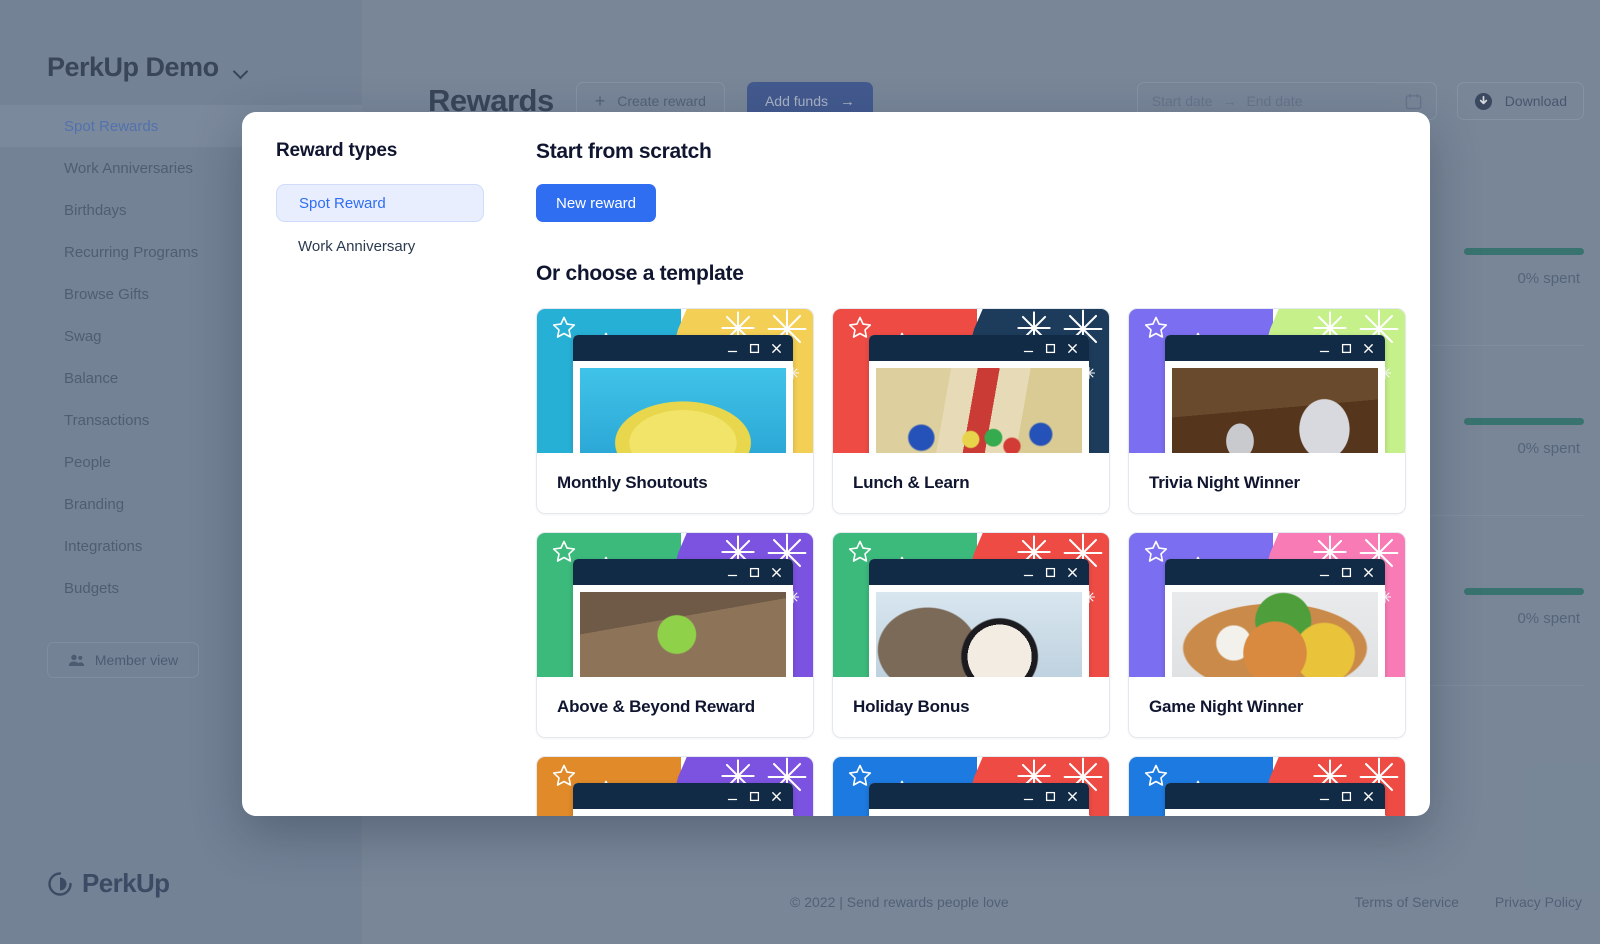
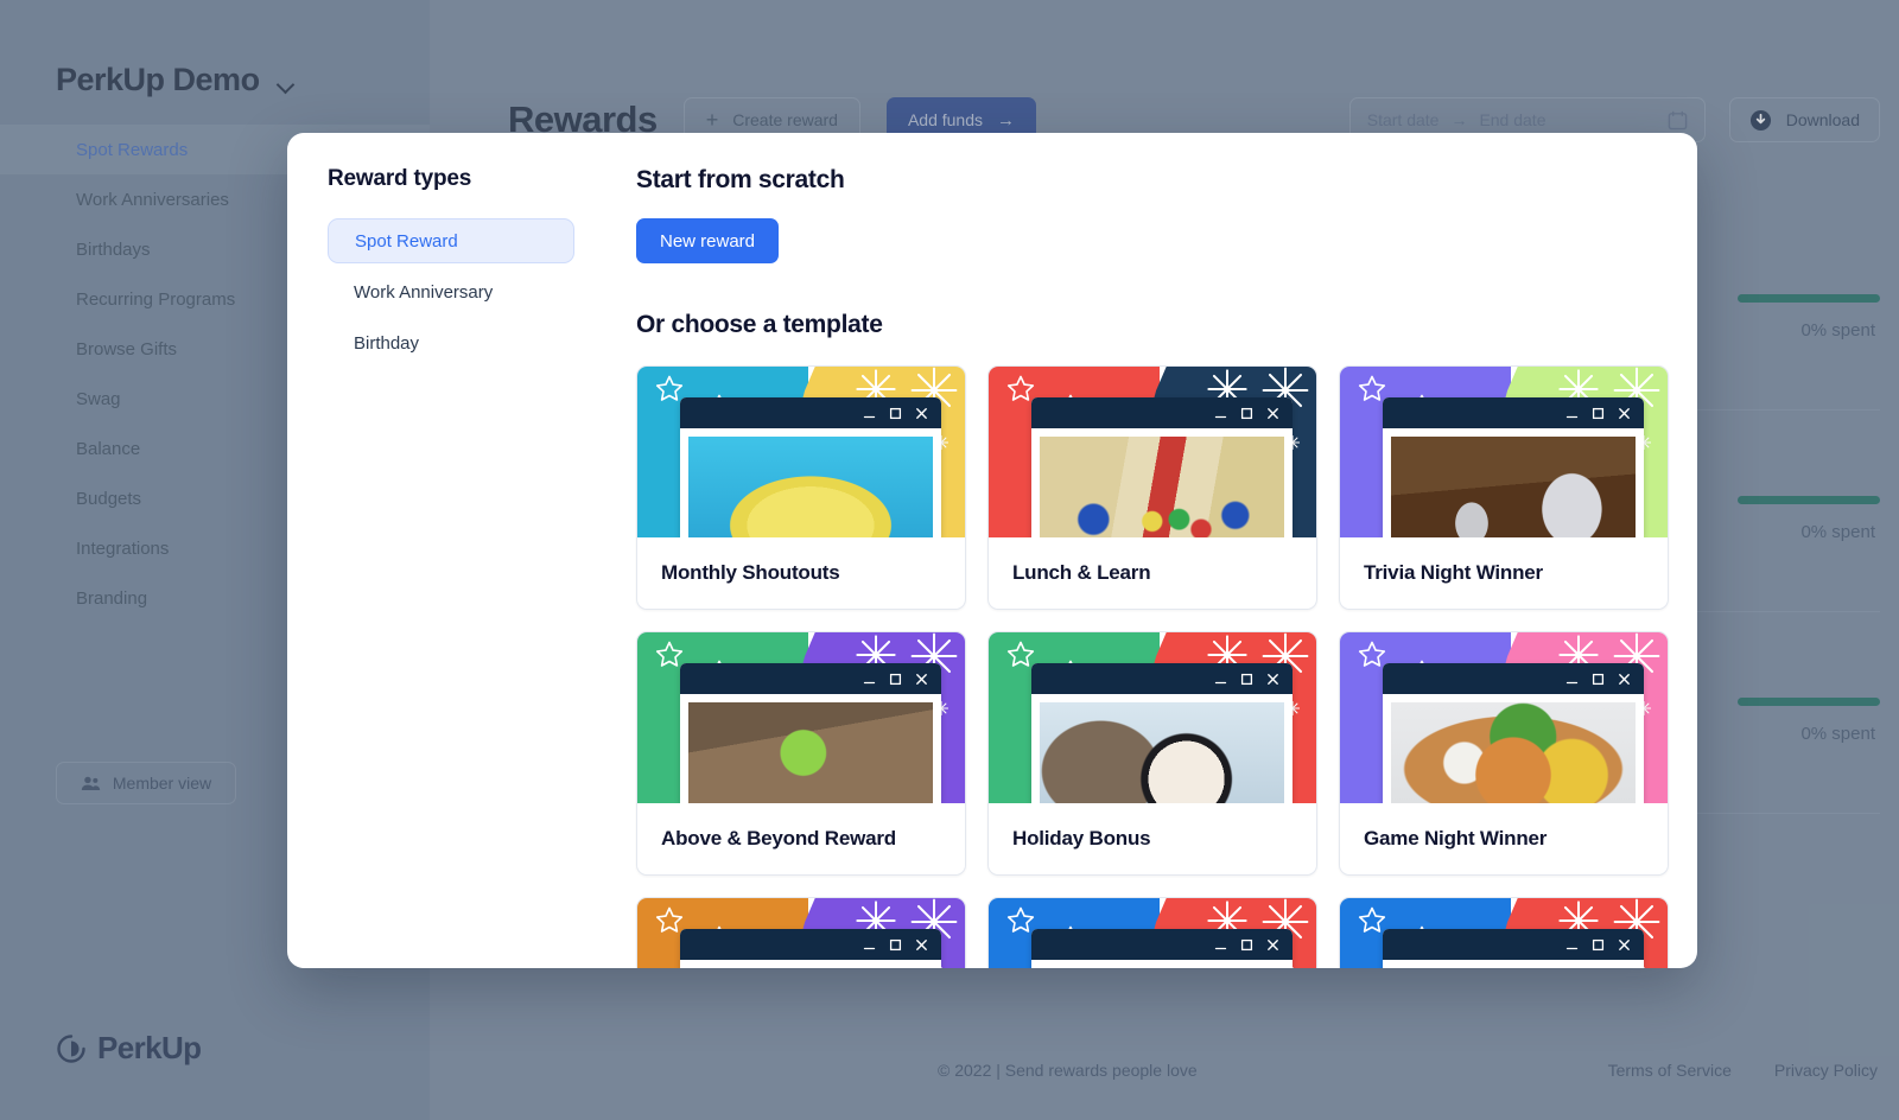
  PerkUp Demo
  Spot Rewards
  Work Anniversaries
  Birthdays
  Recurring Programs
  Browse Gifts
  Swag
  Balance
- Transactions
- People
- Branding
+ Budgets
  Integrations
- Budgets
+ Branding
  Member view
  PerkUp
  Rewards
  +
  Create reward
  Add funds
  →
  Download
  0% spent
  0% spent
  0% spent
  © 2022 | Send rewards people love
  Terms of Service
  Privacy Policy
  Reward types
  Spot Reward
  Work Anniversary
+ Birthday
  Start from scratch
  New reward
  Or choose a template
  Monthly Shoutouts
  Lunch & Learn
  Trivia Night Winner
  Above & Beyond Reward
  Holiday Bonus
  Game Night Winner
